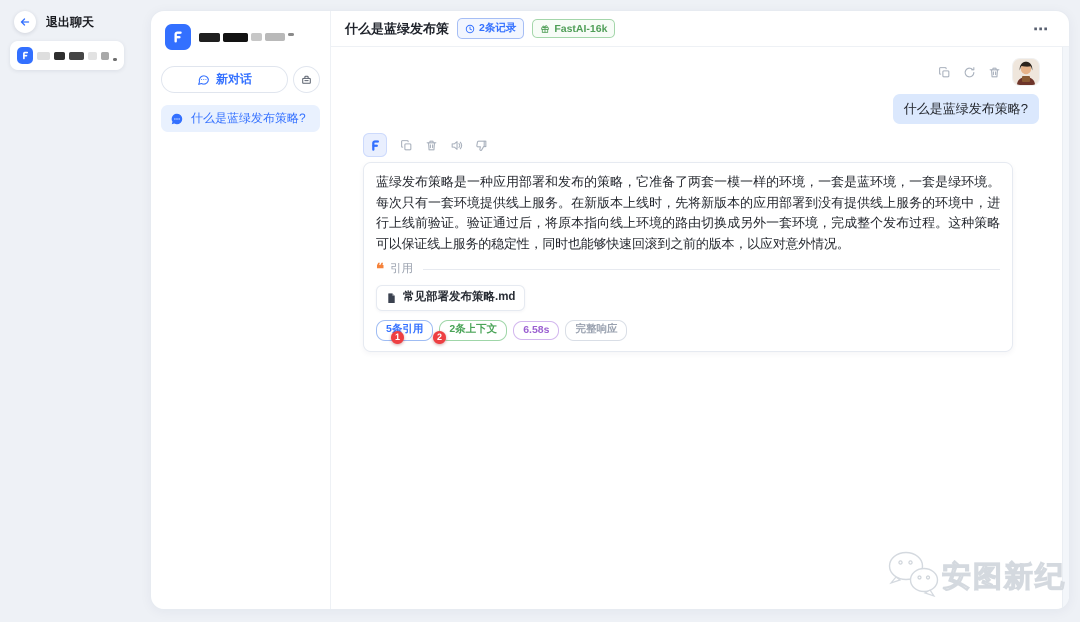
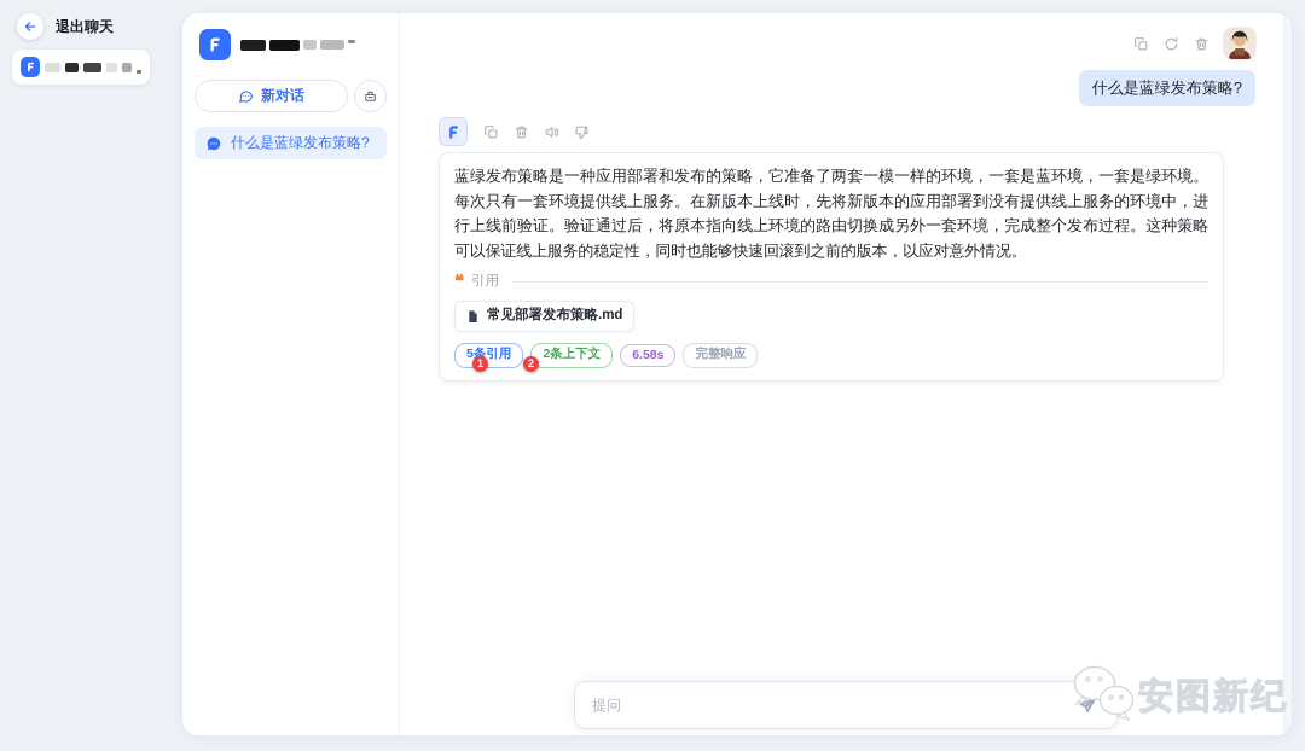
  退出聊天
  新对话
  什么是蓝绿发布策略?
- 什么是蓝绿发布策
- 2条记录
- FastAI-16k
- ⋯
  什么是蓝绿发布策略?
  蓝绿发布策略是一种应用部署和发布的策略，它准备了两套一模一样的环境，一套是蓝环境，一套是绿环境。每次只有一套环境提供线上服务。在新版本上线时，先将新版本的应用部署到没有提供线上服务的环境中，进行上线前验证。验证通过后，将原本指向线上环境的路由切换成另外一套环境，完成整个发布过程。这种策略可以保证线上服务的稳定性，同时也能够快速回滚到之前的版本，以应对意外情况。
  ❝
  引用
  常见部署发布策略.md
  5条引用
  2条上下文
  6.58s
  完整响应
  1
  2
+ 提问
  安图新纪
